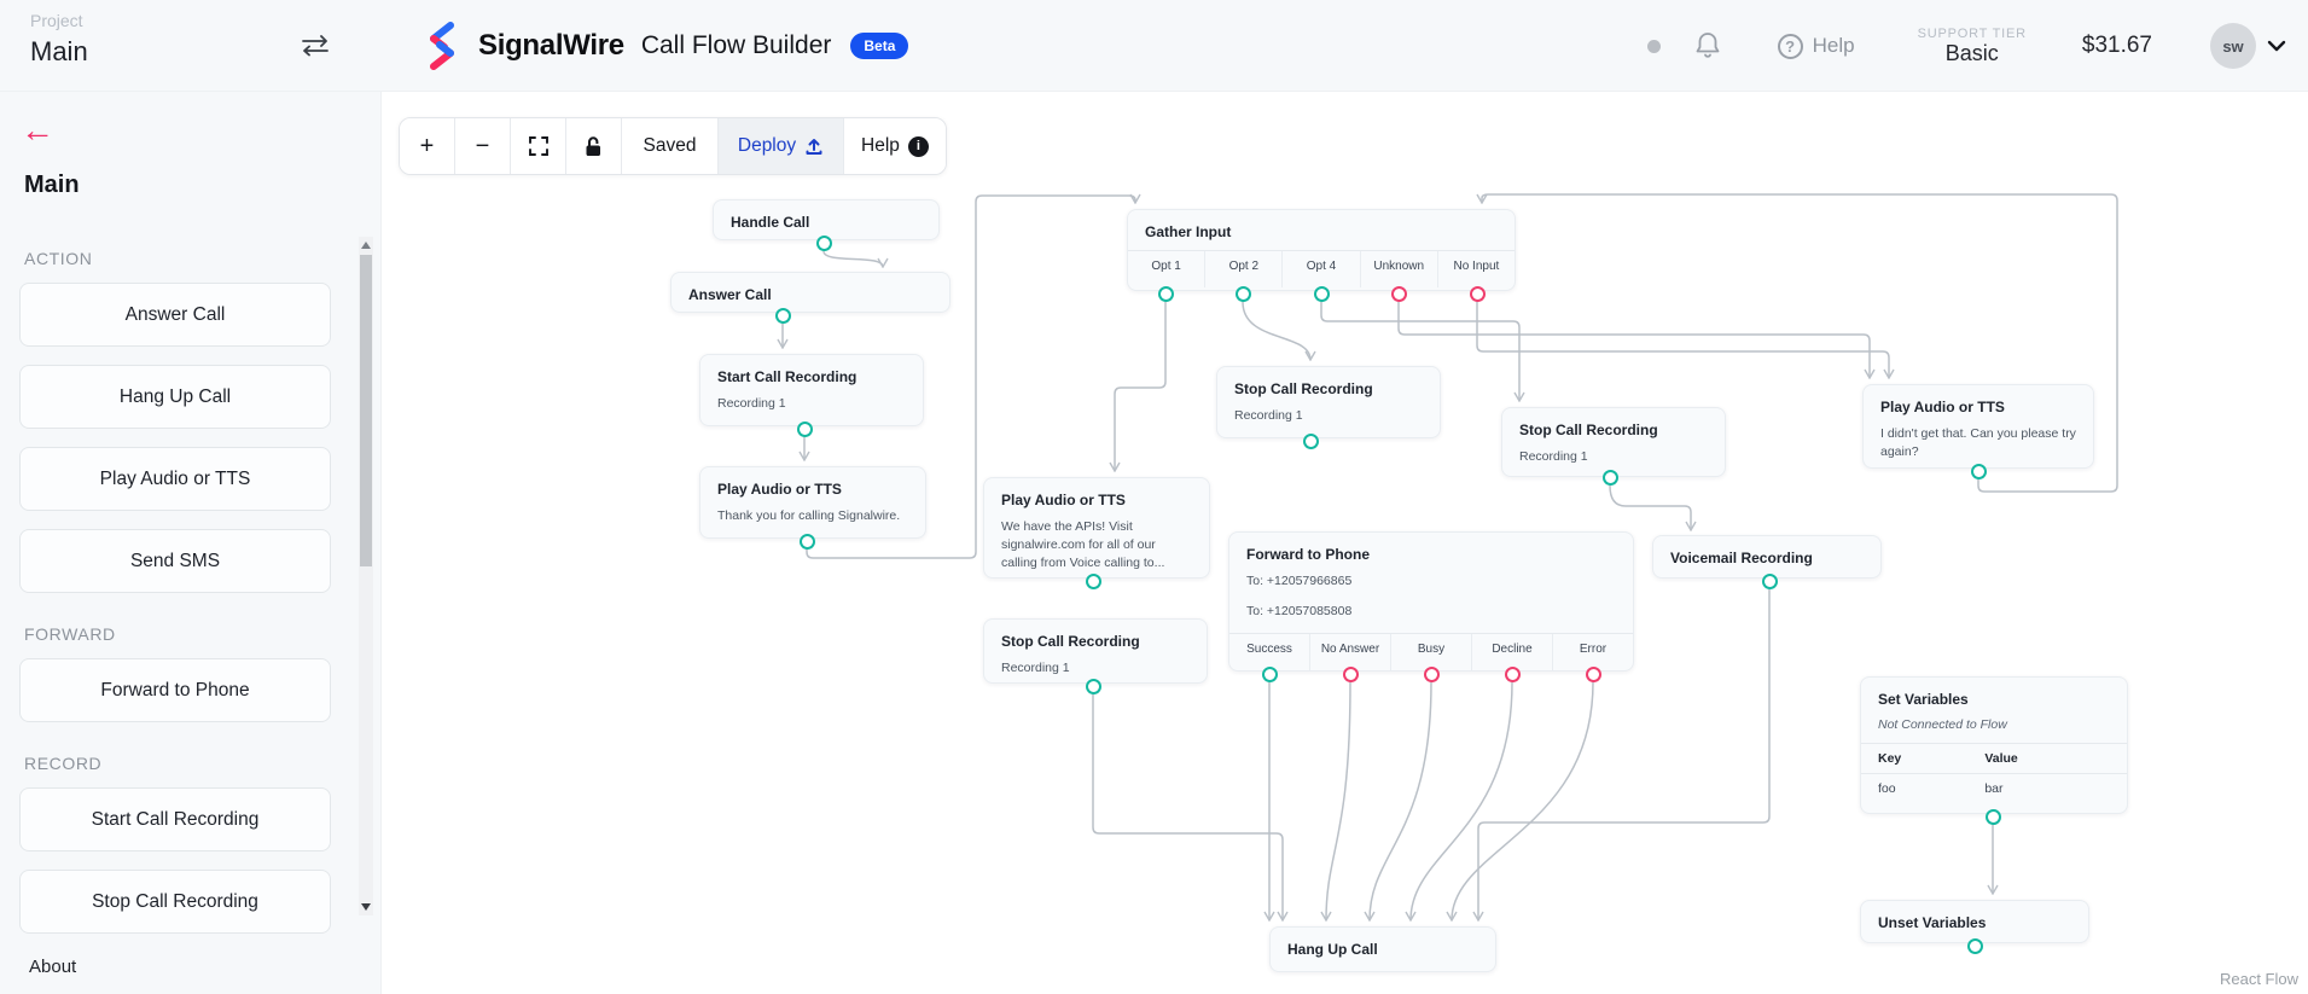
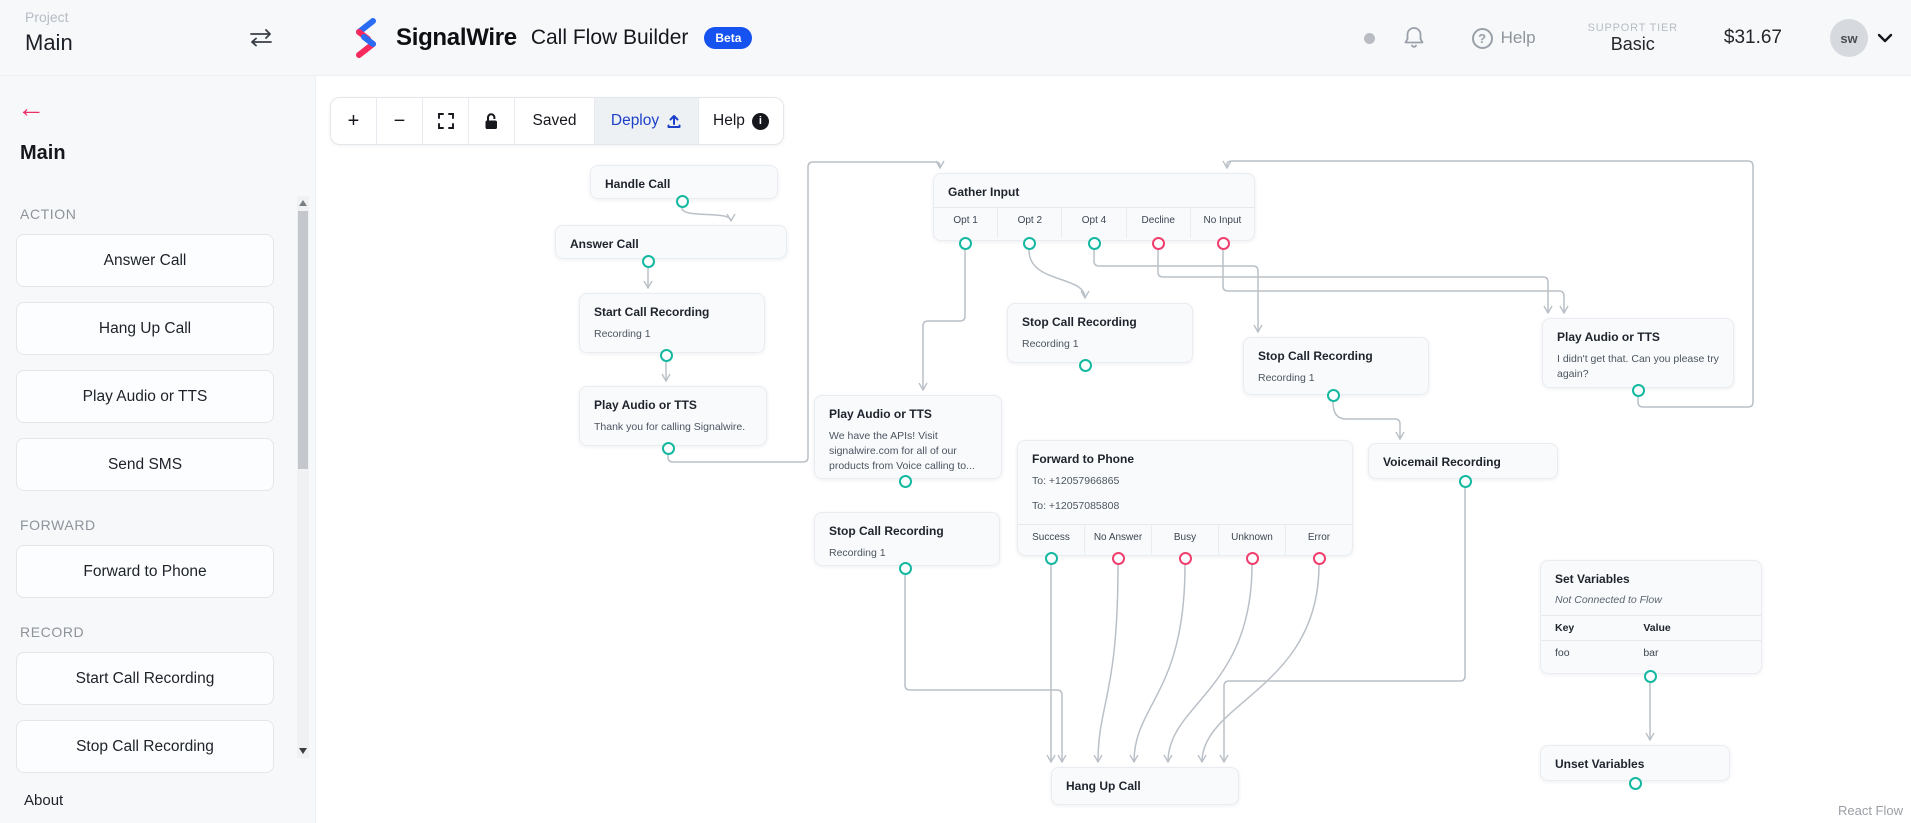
  Project
  Main
  SignalWire
  Call Flow Builder
  Beta
  ?
  Help
  SUPPORT TIER
  Basic
  $31.67
  sw
  ←
  Main
  ACTION
  Answer Call
  Hang Up Call
  Play Audio or TTS
  Send SMS
  FORWARD
  Forward to Phone
  RECORD
  Start Call Recording
  Stop Call Recording
  About
  +
  −
  Saved
  Deploy
  Help
  i
  Handle Call
  Answer Call
  Start Call Recording
  Recording 1
  Play Audio or TTS
  Thank you for calling Signalwire.
  Gather Input
  Opt 1
  Opt 2
  Opt 4
- Unknown
+ Decline
  No Input
  Stop Call Recording
  Recording 1
  Play Audio or TTS
- We have the APIs! Visit signalwire.com for all of our calling from Voice calling to...
+ We have the APIs! Visit signalwire.com for all of our products from Voice calling to...
  Stop Call Recording
  Recording 1
  Forward to Phone
  To: +12057966865
  To: +12057085808
  Success
  No Answer
  Busy
- Decline
+ Unknown
  Error
  Stop Call Recording
  Recording 1
  Play Audio or TTS
  I didn't get that. Can you please try again?
  Voicemail Recording
  Set Variables
  Not Connected to Flow
  Key
  Value
  foo
  bar
  Unset Variables
  Hang Up Call
  React Flow
